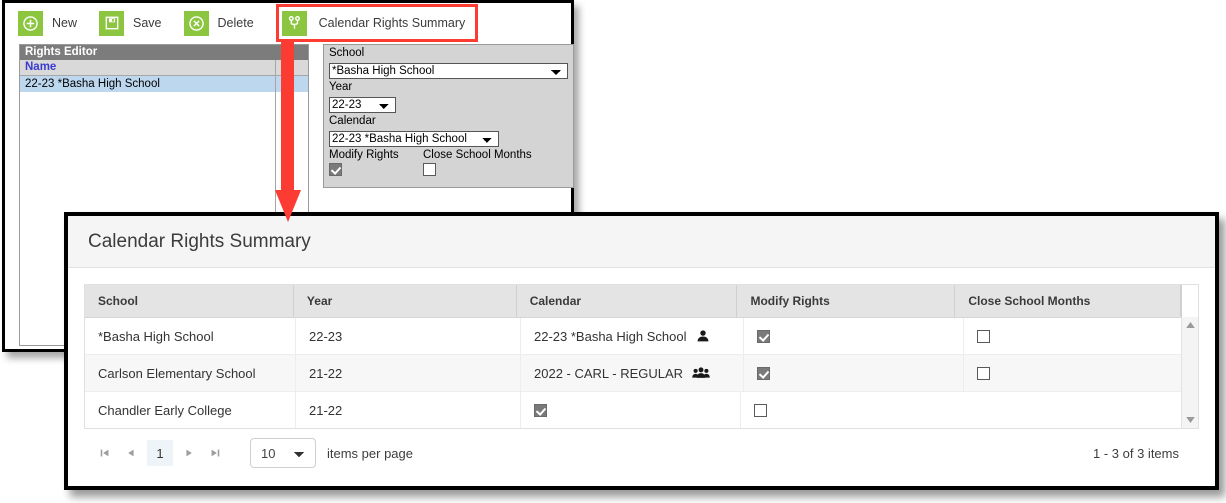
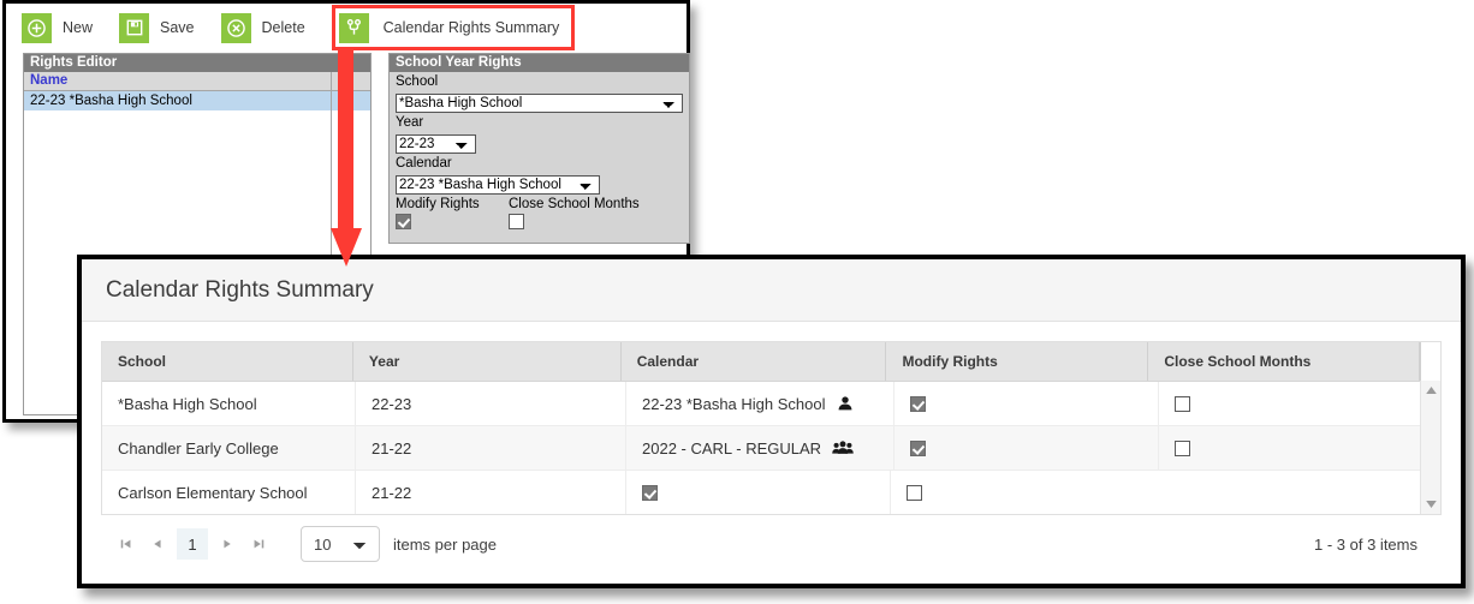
  New
  Save
  Delete
  Calendar Rights Summary
  Rights Editor
  Name
  22-23 *Basha High School
+ School Year Rights
  School
  *Basha High School
  Year
  22-23
  Calendar
  22-23 *Basha High School
  Modify Rights
  Close School Months
  Calendar Rights Summary
  School
  Year
  Calendar
  Modify Rights
  Close School Months
  *Basha High School
  22-23
  22-23 *Basha High School
- Carlson Elementary School
+ Chandler Early College
  21-22
  2022 - CARL - REGULAR
- Chandler Early College
+ Carlson Elementary School
  21-22
  1
  10
  items per page
  1 - 3 of 3 items
